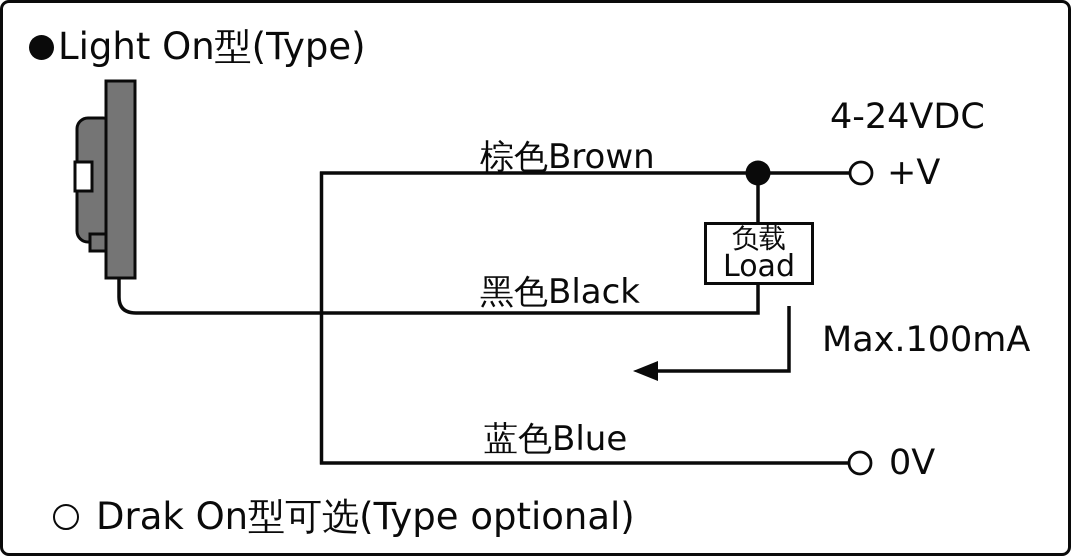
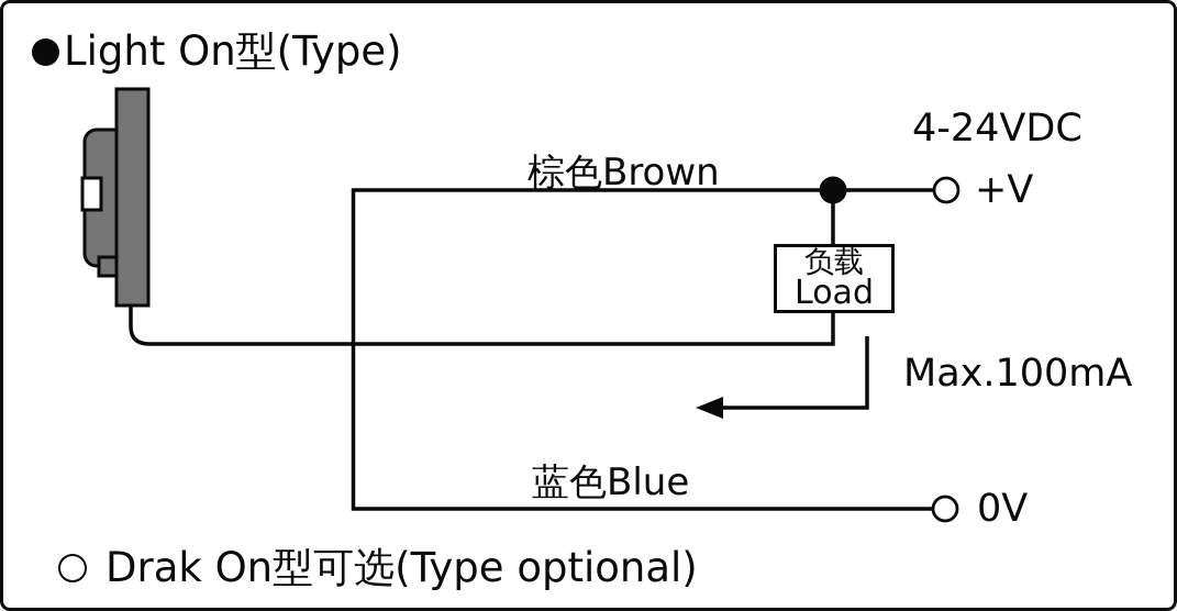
  Light On型(Type)
  棕色Brown
- 黑色Black
  蓝色Blue
  4-24VDC
  +V
  0V
  Max.100mA
  负载
  Load
  Drak On型可选(Type optional)
